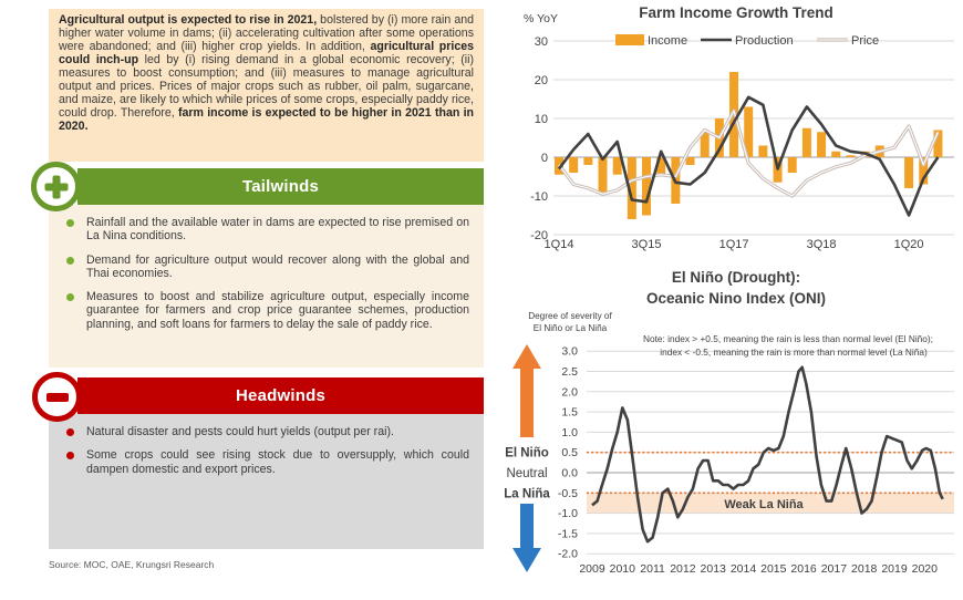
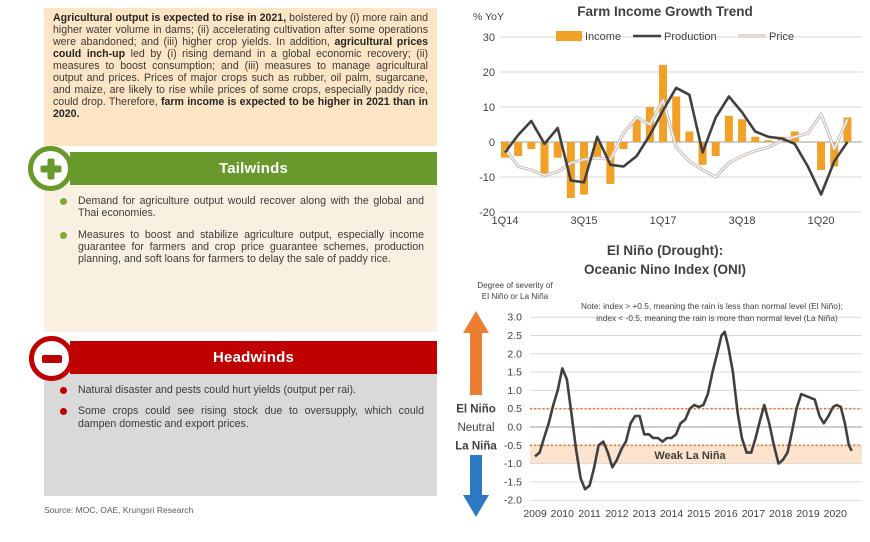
- Agricultural output is expected to rise in 2021, bolstered by (i) more rain and higher water volume in dams; (ii) accelerating cultivation after some operations were abandoned; and (iii) higher crop yields. In addition, agricultural prices could inch-up led by (i) rising demand in a global economic recovery; (ii) measures to boost consumption; and (iii) measures to manage agricultural output and prices. Prices of major crops such as rubber, oil palm, sugarcane, and maize, are likely to which while prices of some crops, especially paddy rice, could drop. Therefore, farm income is expected to be higher in 2021 than in 2020.
+ Agricultural output is expected to rise in 2021, bolstered by (i) more rain and higher water volume in dams; (ii) accelerating cultivation after some operations were abandoned; and (iii) higher crop yields. In addition, agricultural prices could inch-up led by (i) rising demand in a global economic recovery; (ii) measures to boost consumption; and (iii) measures to manage agricultural output and prices. Prices of major crops such as rubber, oil palm, sugarcane, and maize, are likely to rise while prices of some crops, especially paddy rice, could drop. Therefore, farm income is expected to be higher in 2021 than in 2020.
  Tailwinds
- Rainfall and the available water in dams are expected to rise premised on La Nina conditions.
  Demand for agriculture output would recover along with the global and Thai economies.
  Measures to boost and stabilize agriculture output, especially income guarantee for farmers and crop price guarantee schemes, production planning, and soft loans for farmers to delay the sale of paddy rice.
  Headwinds
  Natural disaster and pests could hurt yields (output per rai).
  Some crops could see rising stock due to oversupply, which could dampen domestic and export prices.
  Source: MOC, OAE, Krungsri Research
  30
  20
  10
  0
  -10
  -20
  Farm Income Growth Trend
  % YoY
  Income
  Production
  Price
  1Q14
  3Q15
  1Q17
  3Q18
  1Q20
  3.0
  2.5
  2.0
  1.5
  1.0
  0.5
  0.0
  -0.5
  -1.0
  -1.5
  -2.0
  Weak La Niña
  El Niño (Drought):
  Oceanic Nino Index (ONI)
  Degree of severity of
  El Niño or La Niña
  Note: index > +0.5, meaning the rain is less than normal level (El Niño);
  index < -0.5, meaning the rain is more than normal level (La Niña)
  El Niño
  Neutral
  La Niña
  2009
  2010
  2011
  2012
  2013
  2014
  2015
  2016
  2017
  2018
  2019
  2020
